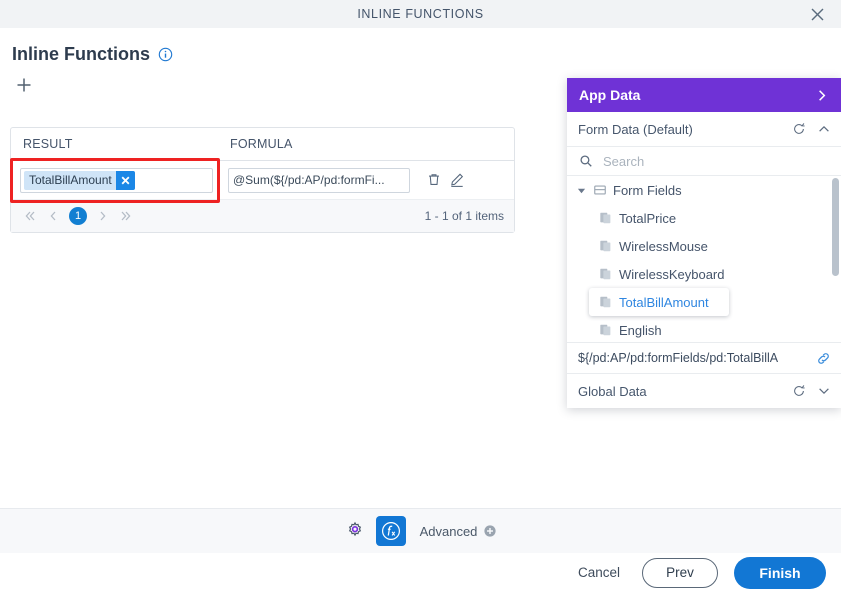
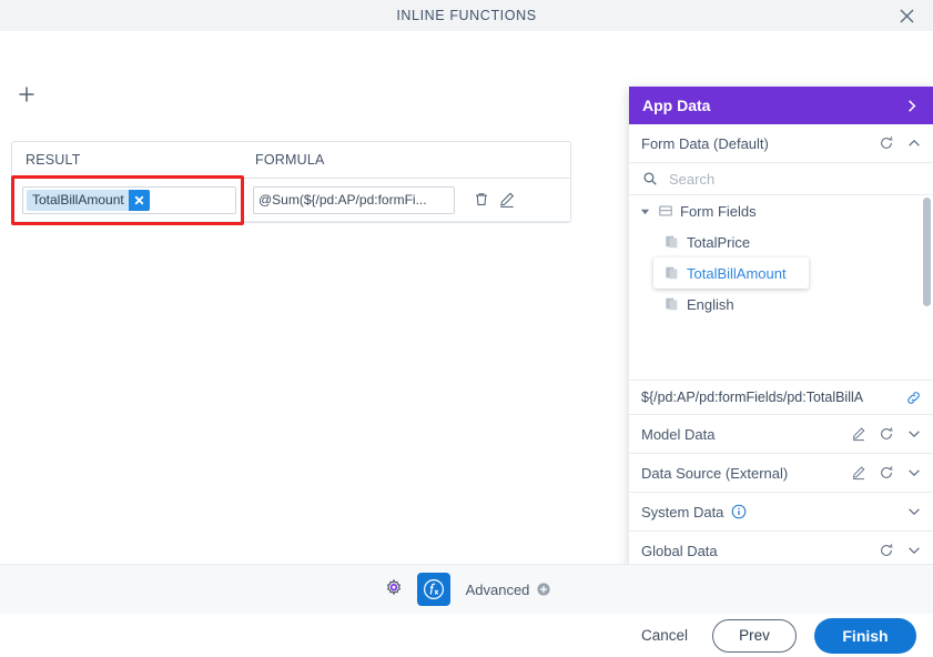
  INLINE FUNCTIONS
- Inline Functions
  RESULT
  FORMULA
  TotalBillAmount
  @Sum(${/pd:AP/pd:formFi...
- 1
- 1 - 1 of 1 items
  App Data
  Form Data (Default)
  Search
  Form Fields
  TotalPrice
- WirelessMouse
- WirelessKeyboard
  TotalBillAmount
  English
  ${/pd:AP/pd:formFields/pd:TotalBillA
+ Model Data
+ Data Source (External)
+ System Data
  Global Data
  Advanced
  Cancel
  Prev
  Finish
